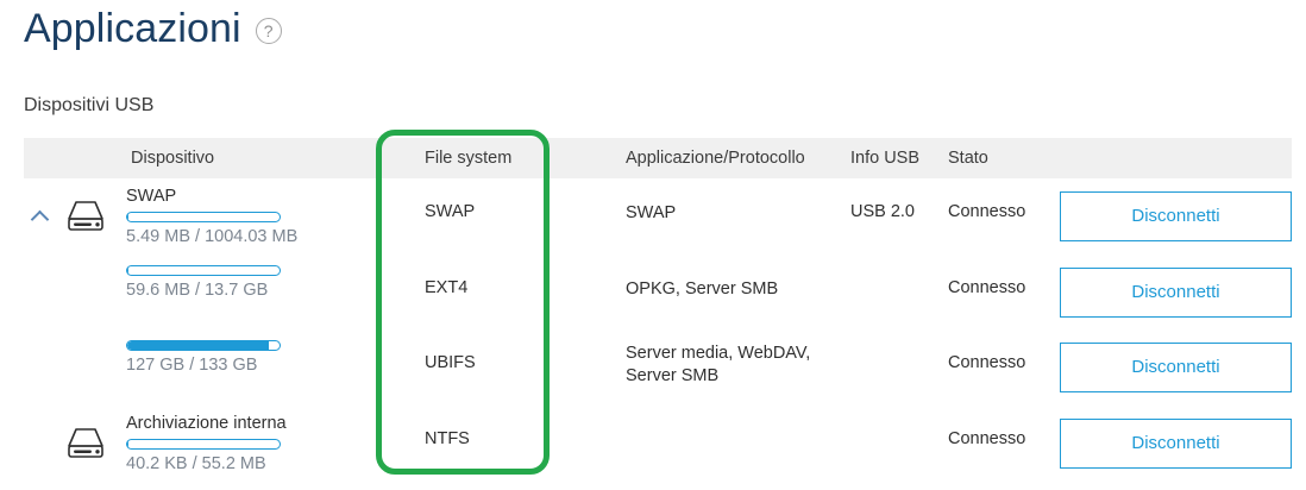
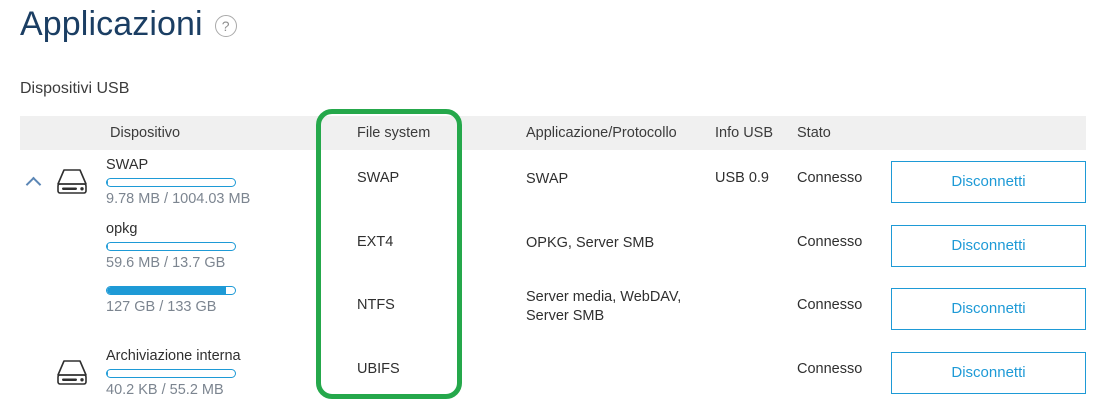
  Applicazioni
  ?
  Dispositivi USB
  Dispositivo
  File system
  Applicazione/Protocollo
  Info USB
  Stato
  SWAP
- 5.49 MB / 1004.03 MB
+ 9.78 MB / 1004.03 MB
  SWAP
  SWAP
- USB 2.0
+ USB 0.9
  Connesso
  Disconnetti
+ opkg
  59.6 MB / 13.7 GB
  EXT4
  OPKG, Server SMB
  Connesso
  Disconnetti
  127 GB / 133 GB
- UBIFS
+ NTFS
  Server media, WebDAV, Server SMB
  Connesso
  Disconnetti
  Archiviazione interna
  40.2 KB / 55.2 MB
- NTFS
+ UBIFS
  Connesso
  Disconnetti
